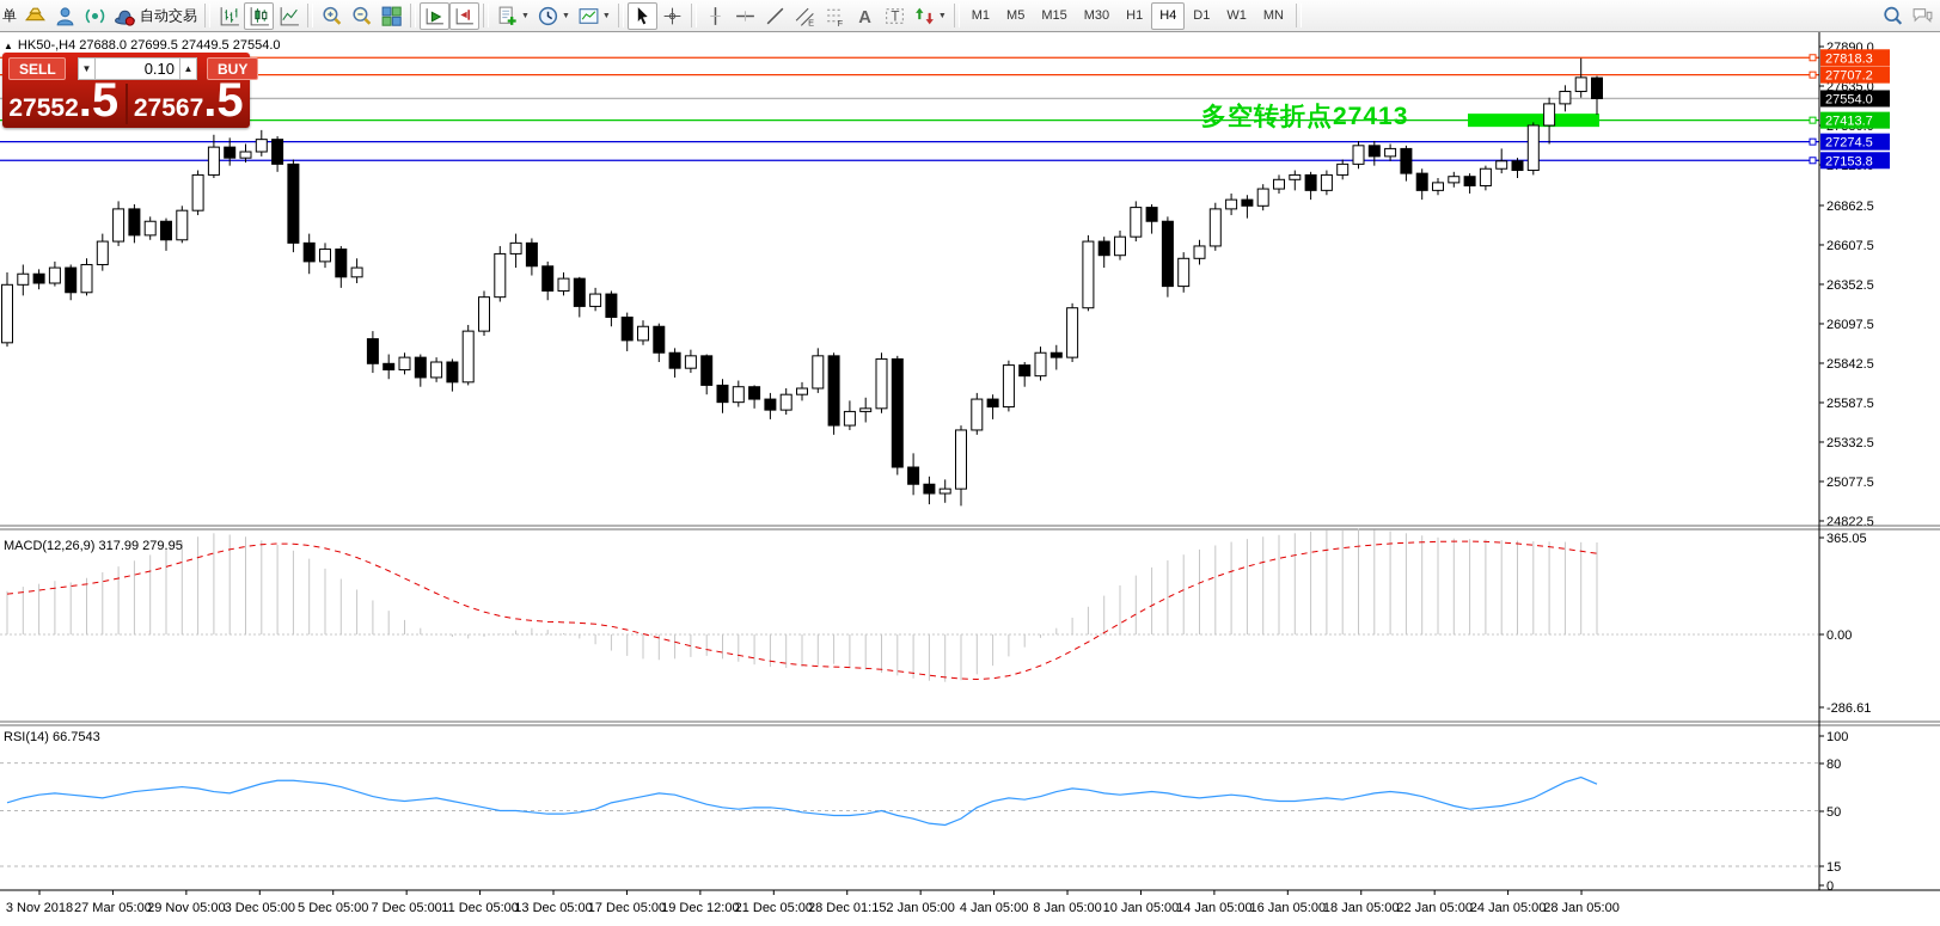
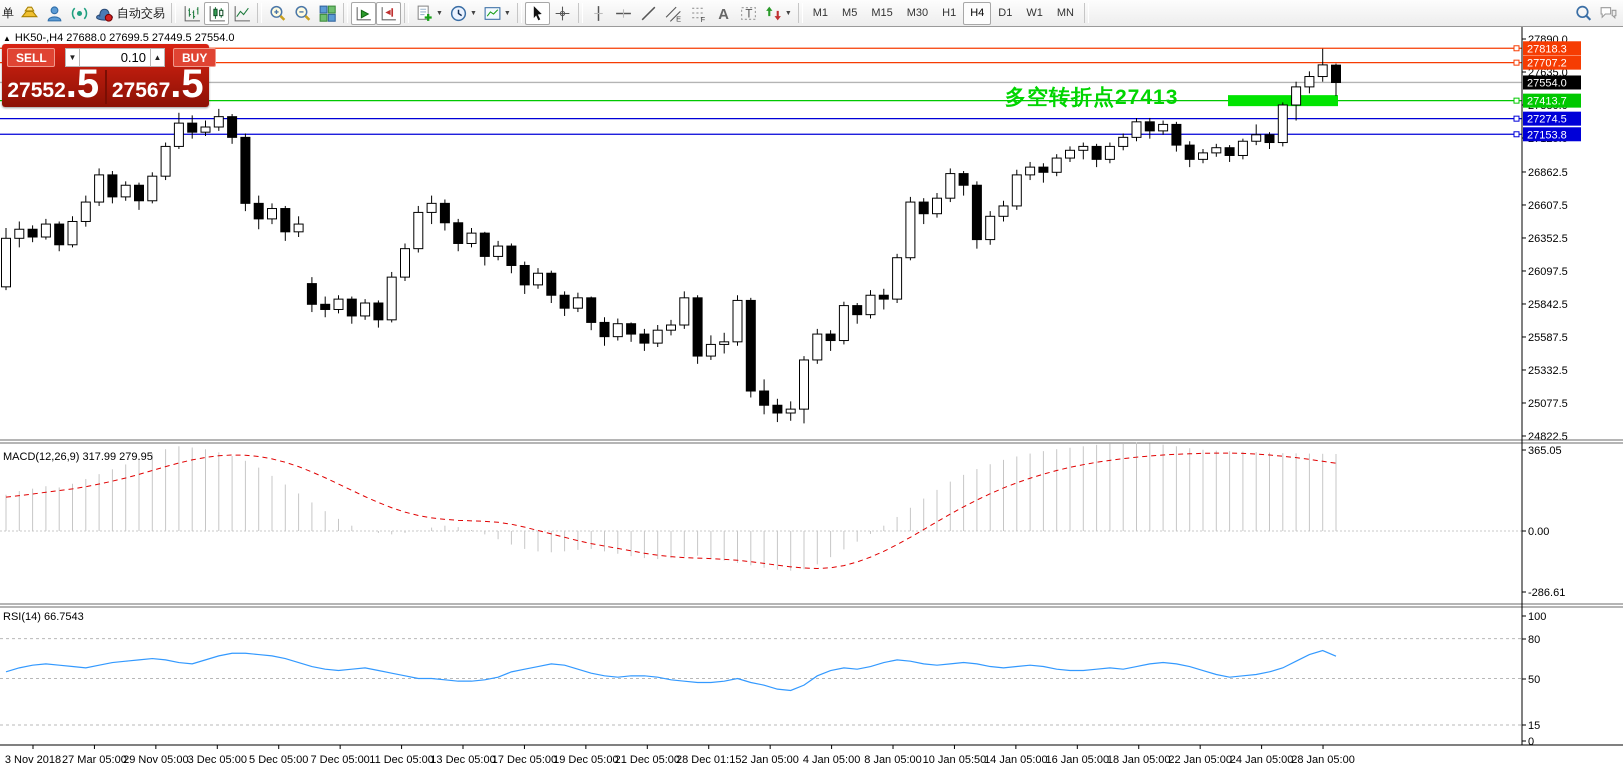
  单
  自动交易
  E
  F
  A
  T
  M1
  M5
  M15
  M30
  H1
  H4
  D1
  W1
  MN
  27890.0
  27635.0
  26862.5
  26607.5
  26352.5
  26097.5
  25842.5
  25587.5
  25332.5
  25077.5
  24822.5
  27818.3
  27707.2
  27554.0
  27413.7
  27274.5
  27153.8
  365.05
  0.00
  -286.61
  100
  80
  50
  15
  0
  3 Nov 2018
  27 Mar 05:00
  29 Nov 05:00
  3 Dec 05:00
  5 Dec 05:00
  7 Dec 05:00
  11 Dec 05:00
  13 Dec 05:00
  17 Dec 05:00
- 19 Dec 12:00
+ 19 Dec 05:00
  21 Dec 05:00
  28 Dec 01:15
  2 Jan 05:00
  4 Jan 05:00
  8 Jan 05:00
- 10 Jan 05:00
+ 10 Jan 05:50
  14 Jan 05:00
  16 Jan 05:00
  18 Jan 05:00
  22 Jan 05:00
  24 Jan 05:00
  28 Jan 05:00
  ▲
  HK50-,H4 27688.0 27699.5 27449.5 27554.0
  SELL
  ▼
  0.10
  ▲
  BUY
  27552
  .5
  27567
  .5
  多空转折点27413
  MACD(12,26,9) 317.99 279.95
  RSI(14) 66.7543
